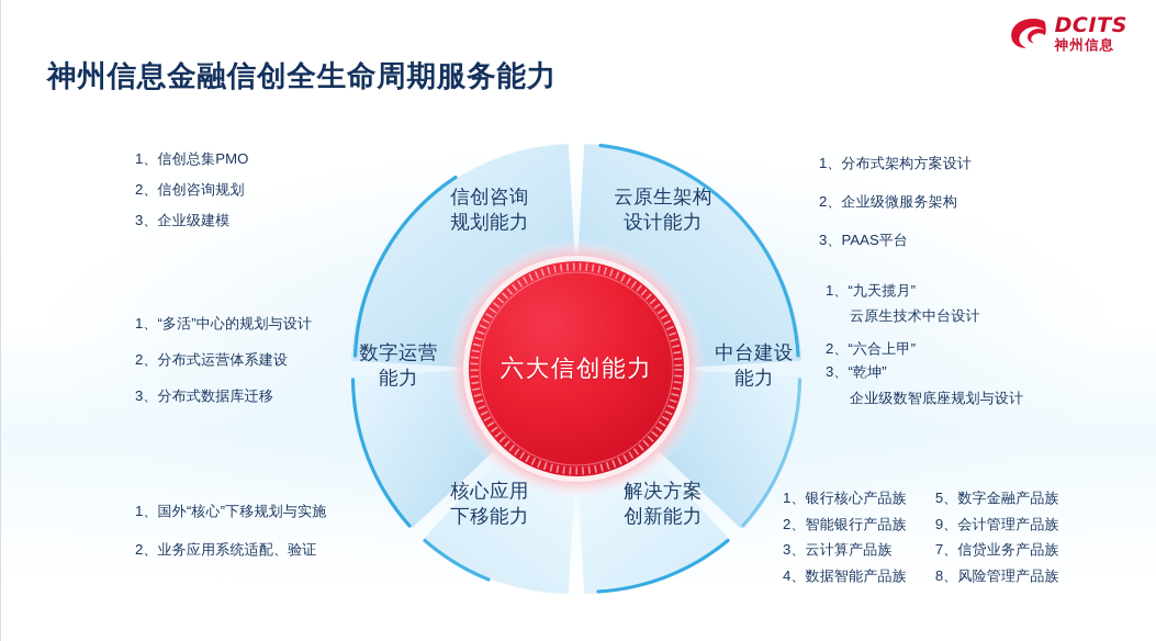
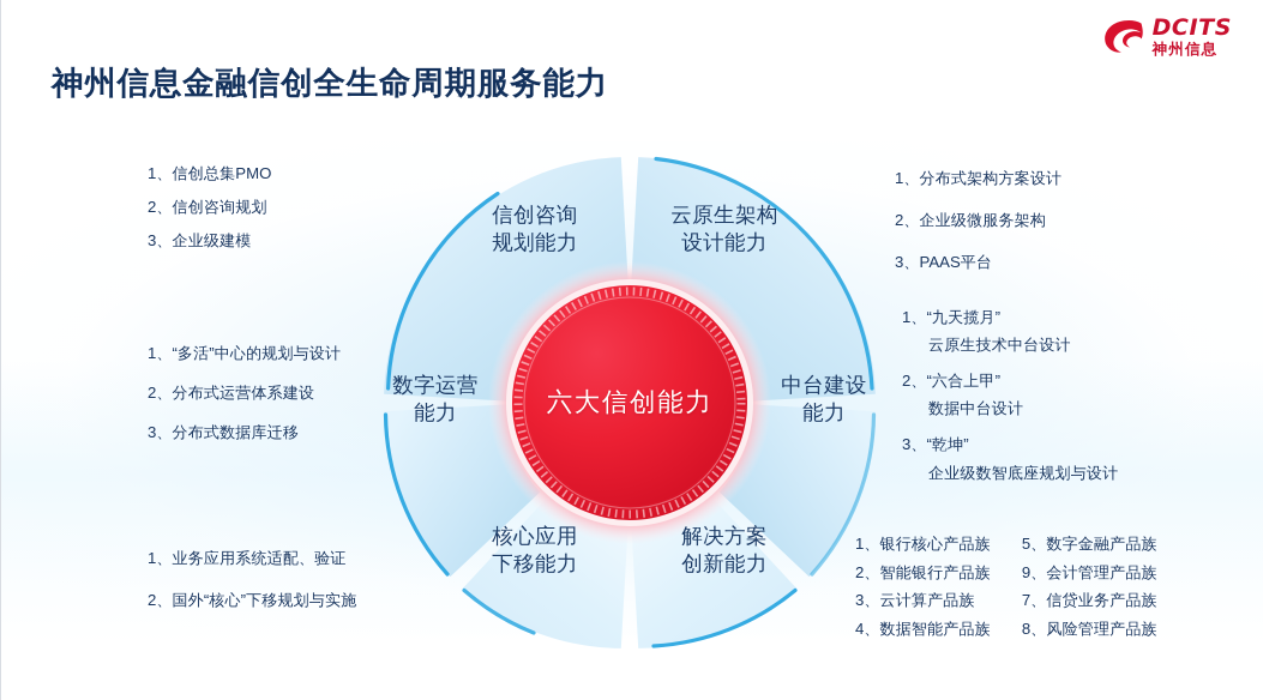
  DCITS
  神州信息
  神州信息金融信创全生命周期服务能力
  六大信创能力
  信创咨询
  规划能力
  云原生架构
  设计能力
  数字运营
  能力
  中台建设
  能力
  核心应用
  下移能力
  解决方案
  创新能力
  1、
  信创总集PMO
  2、
  信创咨询规划
  3、
  企业级建模
  1、
  “多活”中心的规划与设计
  2、
  分布式运营体系建设
  3、
  分布式数据库迁移
  1、
- 国外“核心”下移规划与实施
+ 业务应用系统适配、验证
  2、
- 业务应用系统适配、验证
+ 国外“核心”下移规划与实施
  1、
  分布式架构方案设计
  2、
  企业级微服务架构
  3、
  PAAS平台
  1、
  “九天揽月”
  云原生技术中台设计
  2、
  “六合上甲”
+ 数据中台设计
  3、
  “乾坤”
  企业级数智底座规划与设计
  1、
  银行核心产品族
  2、
  智能银行产品族
  3、
  云计算产品族
  4、
  数据智能产品族
  5、
  数字金融产品族
  9、
  会计管理产品族
  7、
  信贷业务产品族
  8、
  风险管理产品族
